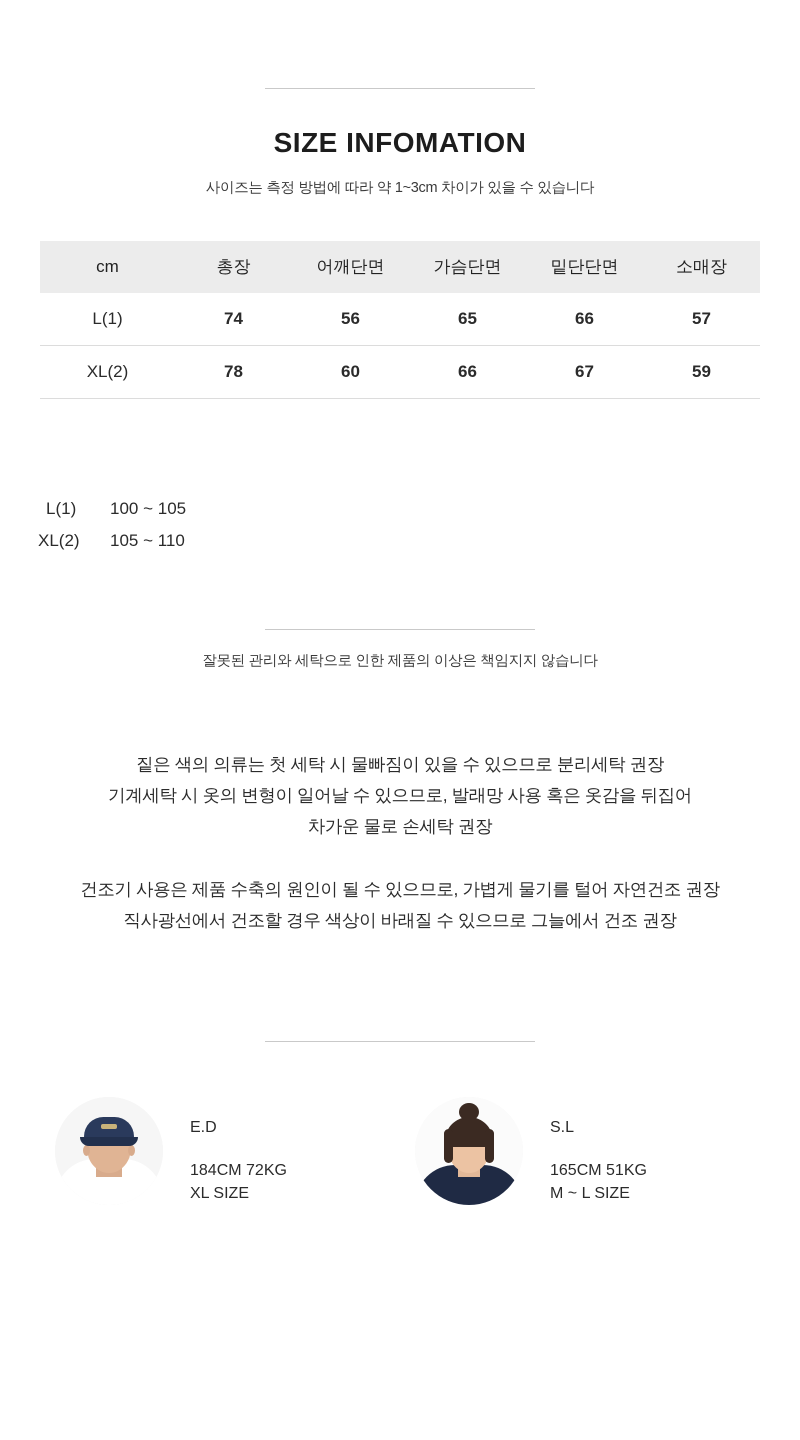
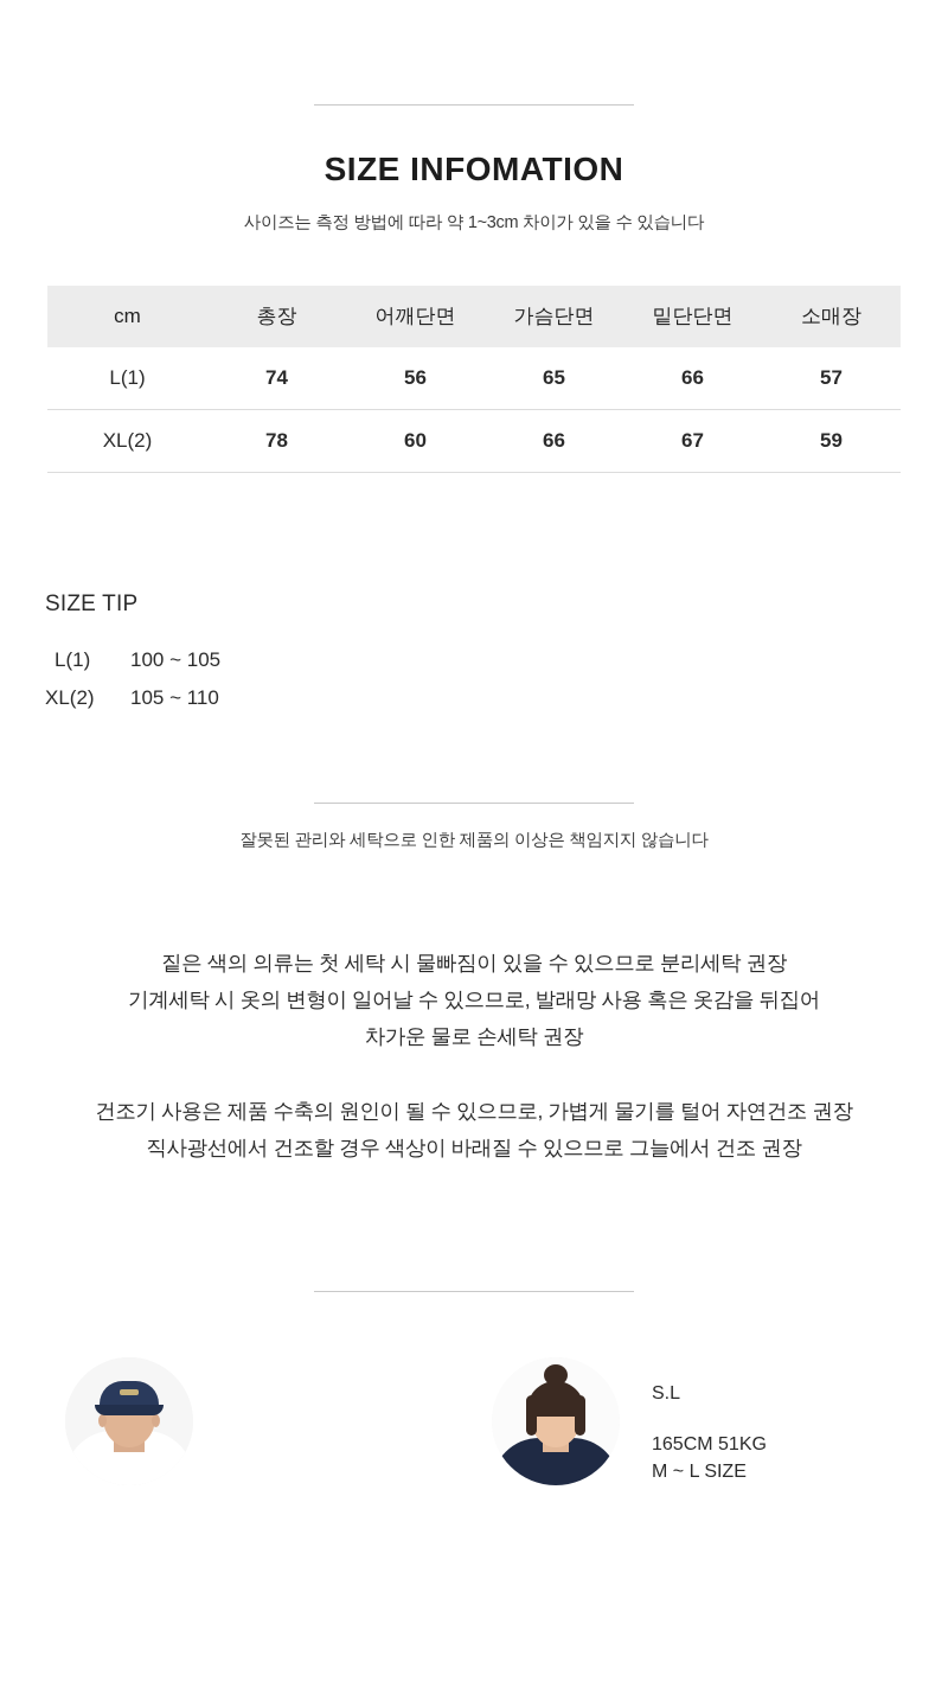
  SIZE INFOMATION
  사이즈는 측정 방법에 따라 약 1~3cm 차이가 있을 수 있습니다
  cm	총장	어깨단면	가슴단면	밑단단면	소매장
  L(1)	74	56	65	66	57
  XL(2)	78	60	66	67	59
+ SIZE TIP
  L(1)
  100 ~ 105
  XL(2)
  105 ~ 110
  잘못된 관리와 세탁으로 인한 제품의 이상은 책임지지 않습니다
  짙은 색의 의류는 첫 세탁 시 물빠짐이 있을 수 있으므로 분리세탁 권장
  기계세탁 시 옷의 변형이 일어날 수 있으므로, 발래망 사용 혹은 옷감을 뒤집어
  차가운 물로 손세탁 권장
  건조기 사용은 제품 수축의 원인이 될 수 있으므로, 가볍게 물기를 털어 자연건조 권장
  직사광선에서 건조할 경우 색상이 바래질 수 있으므로 그늘에서 건조 권장
- E.D
- 184CM 72KG
- XL SIZE
  S.L
  165CM 51KG
  M ~ L SIZE
